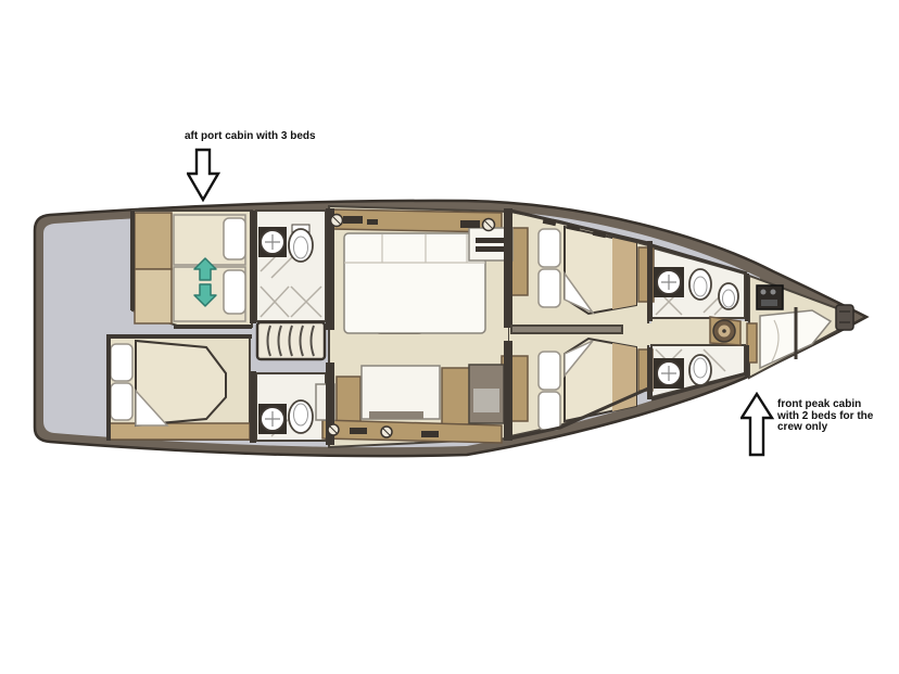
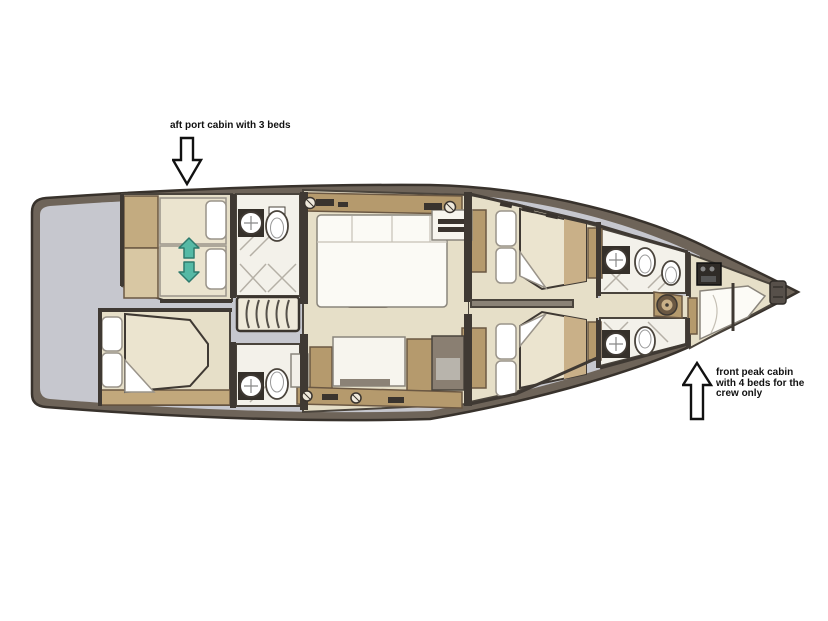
  aft port cabin with 3 beds
  front peak cabin
- with 2 beds for the
+ with 4 beds for the
  crew only
